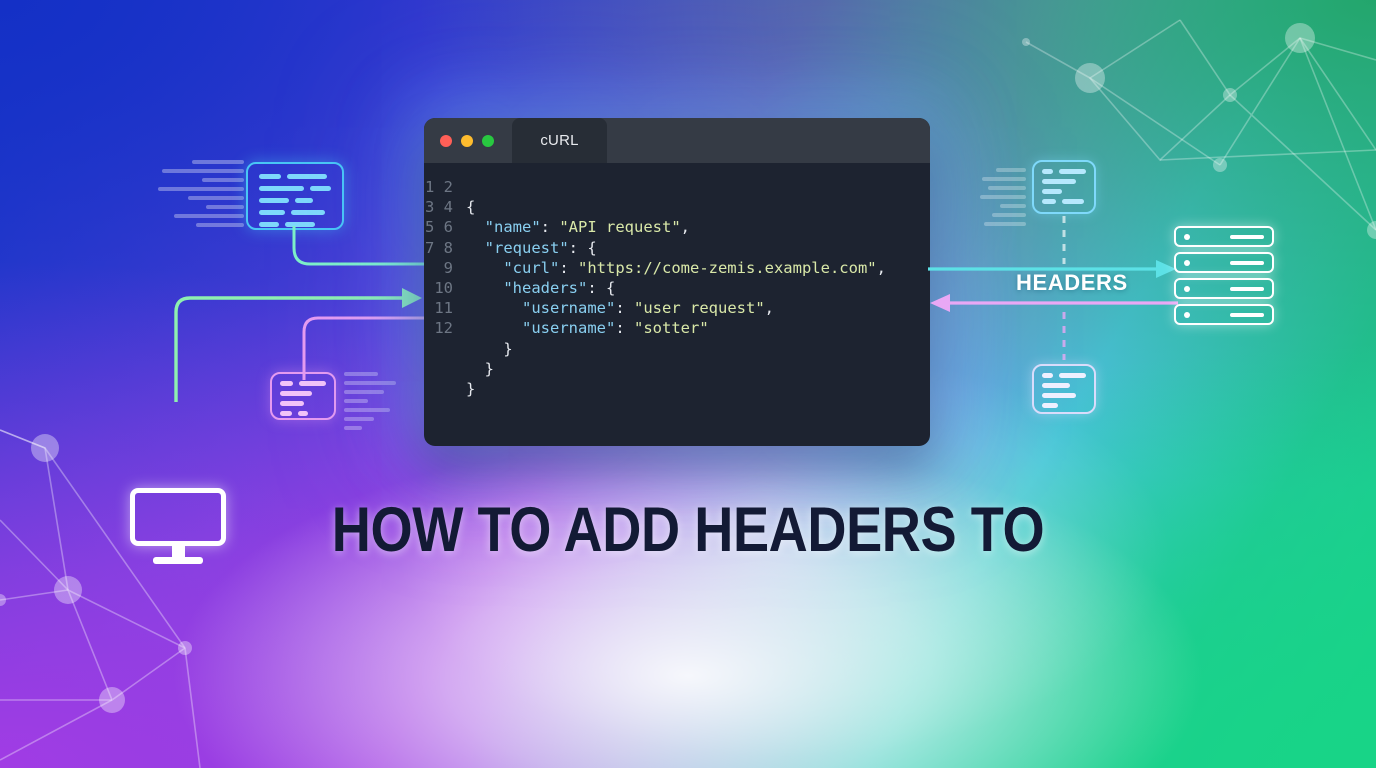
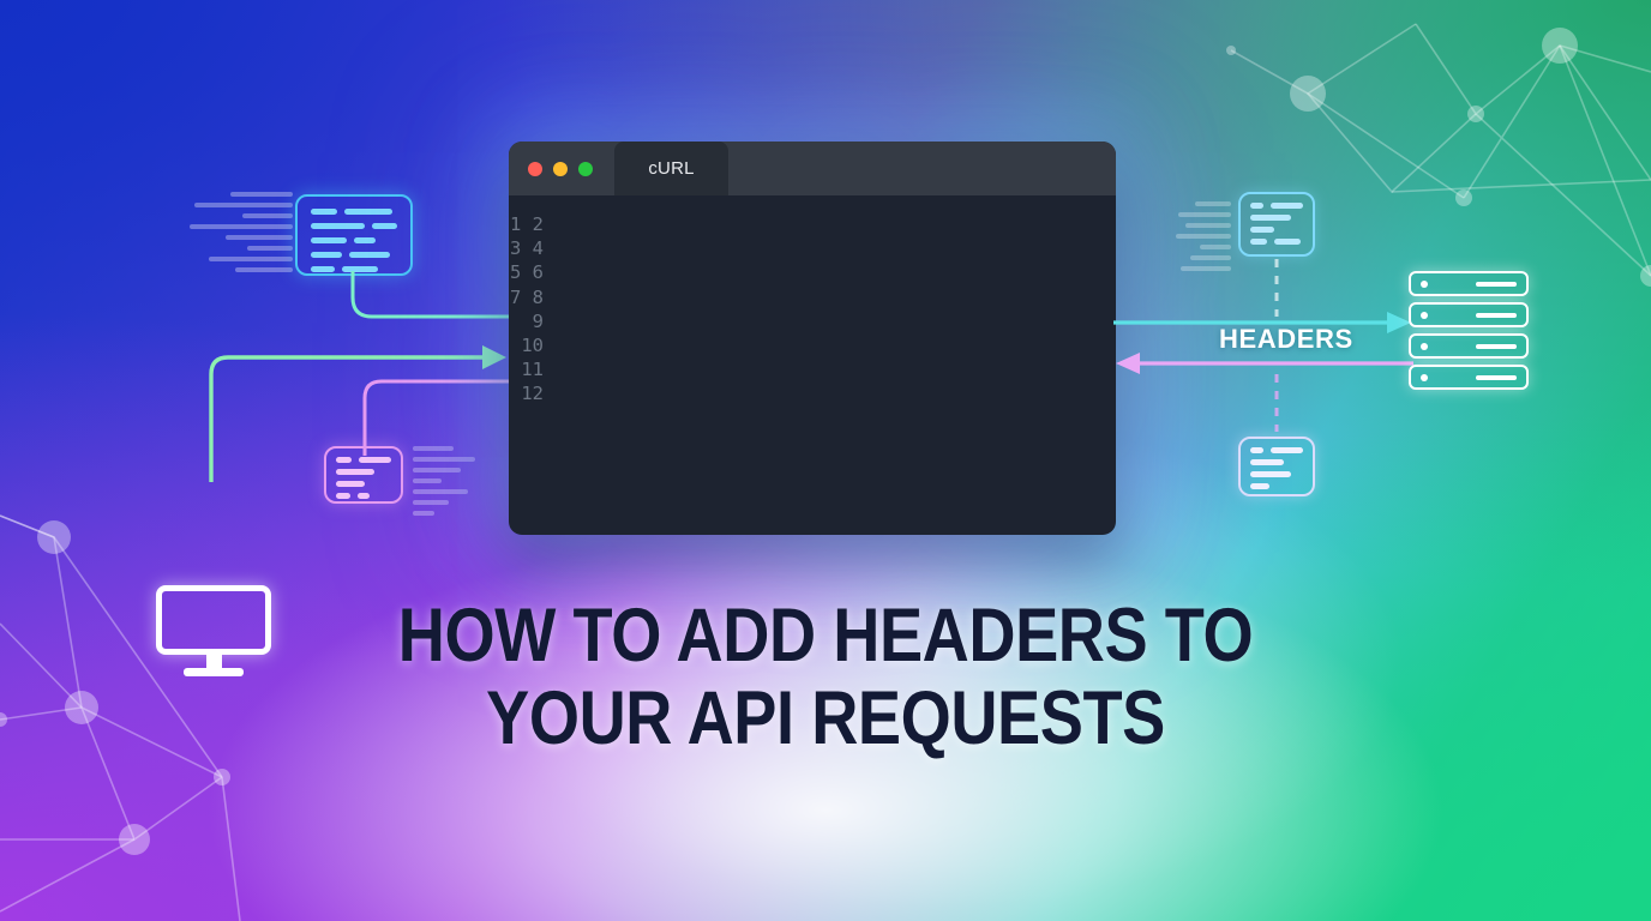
  cURL
  1 2 3 4 5 6 7 8 9 10 11 12
- { "name": "API request", "request": { "curl": "https://come-zemis.example.com", "headers": { "username": "user request", "username": "sotter" } } }
  HEADERS
  HOW TO ADD HEADERS TO
+ YOUR API REQUESTS
